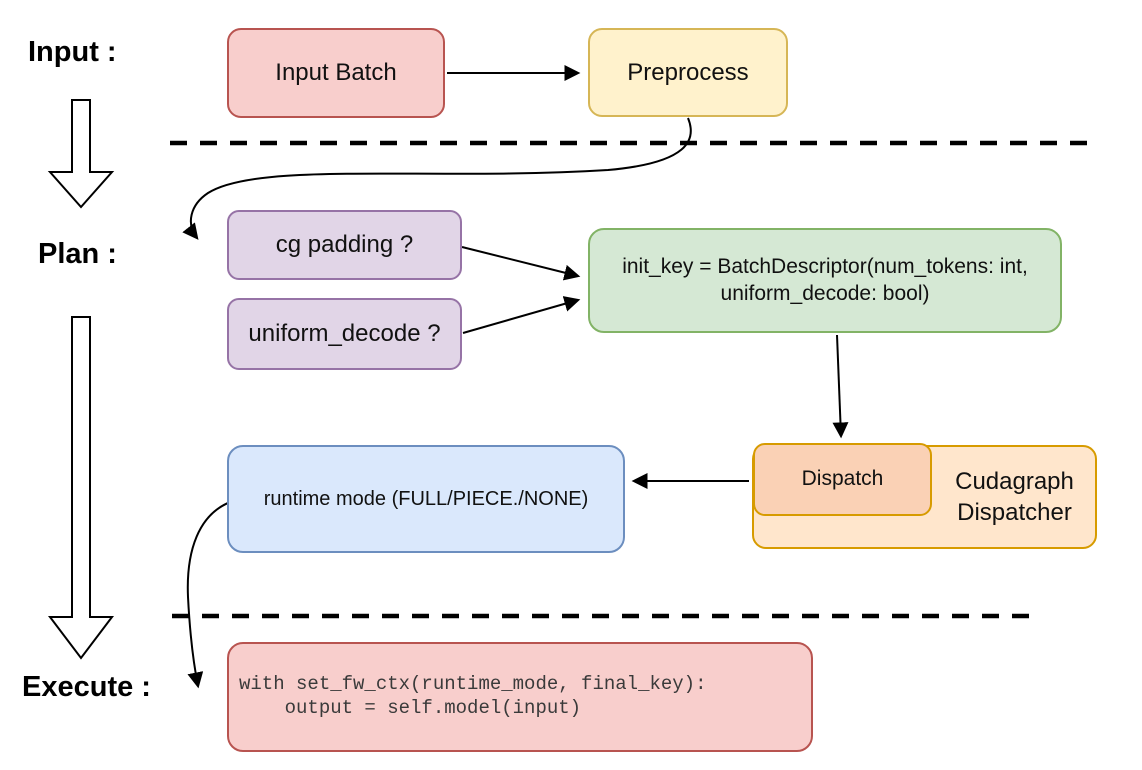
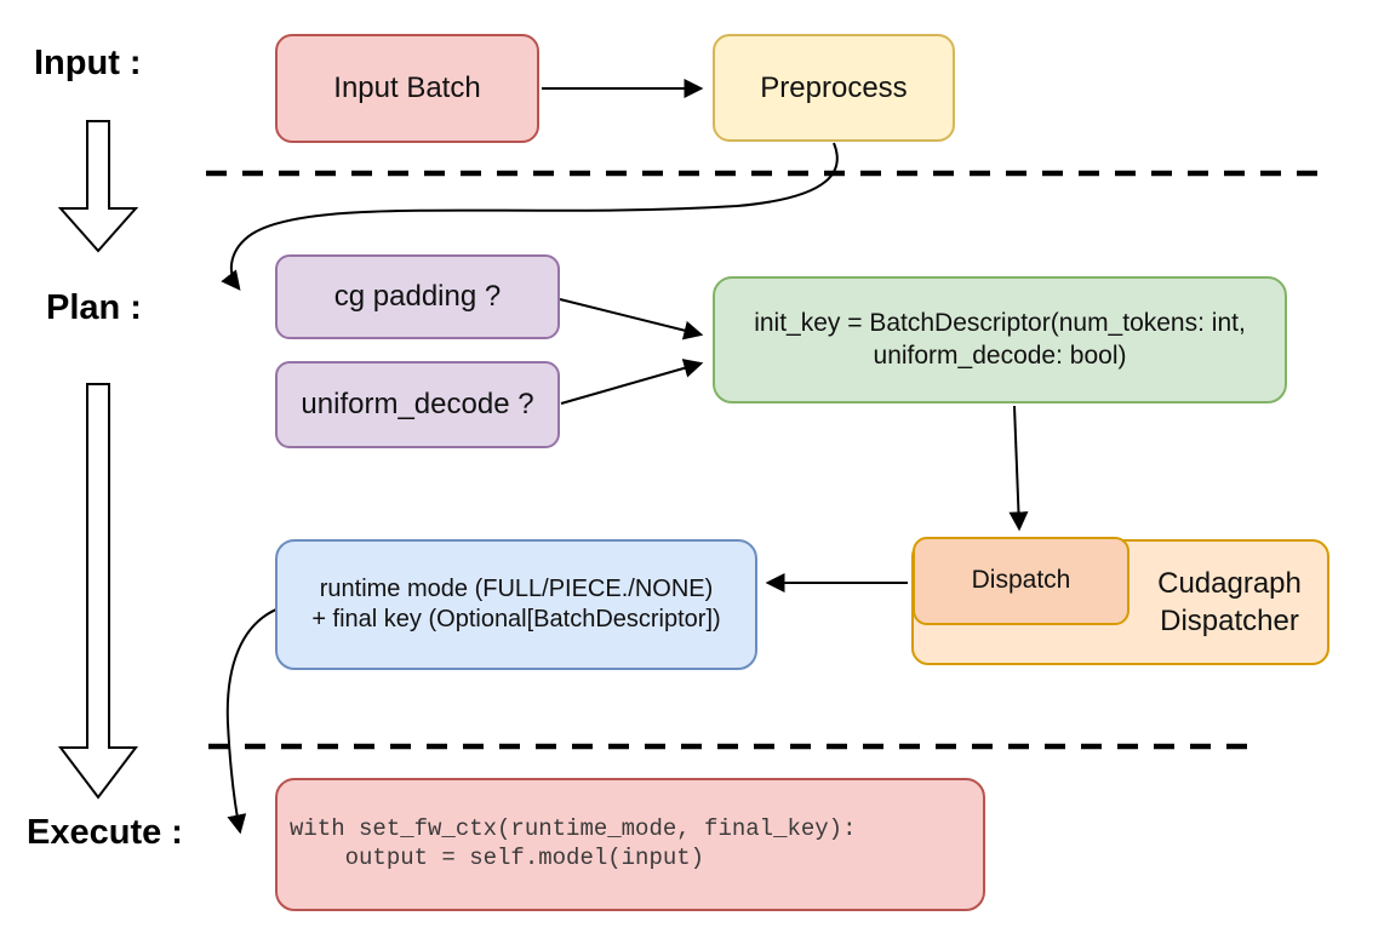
  Input :
  Plan :
  Execute :
  Input Batch
  Preprocess
  cg padding ?
  uniform_decode ?
  init_key = BatchDescriptor(num_tokens: int,
  uniform_decode: bool)
  Dispatch
  Cudagraph
  Dispatcher
  runtime mode (FULL/PIECE./NONE)
+ + final key (Optional[BatchDescriptor])
  with set_fw_ctx(runtime_mode, final_key):
  output = self.model(input)
